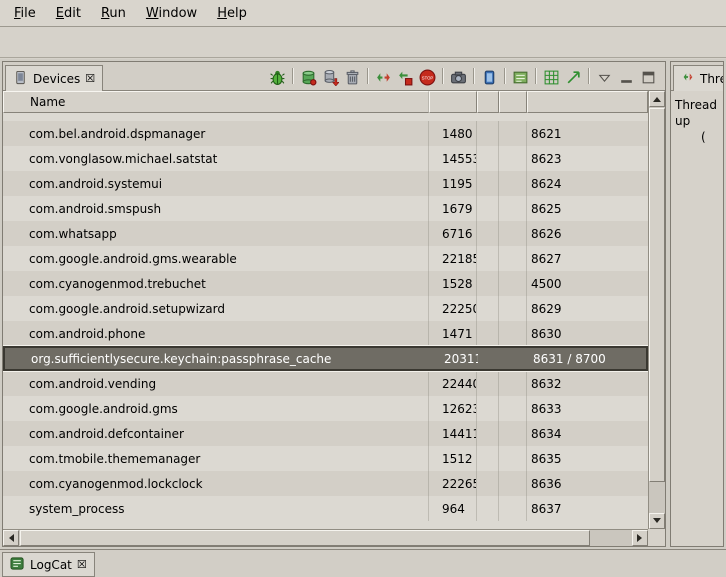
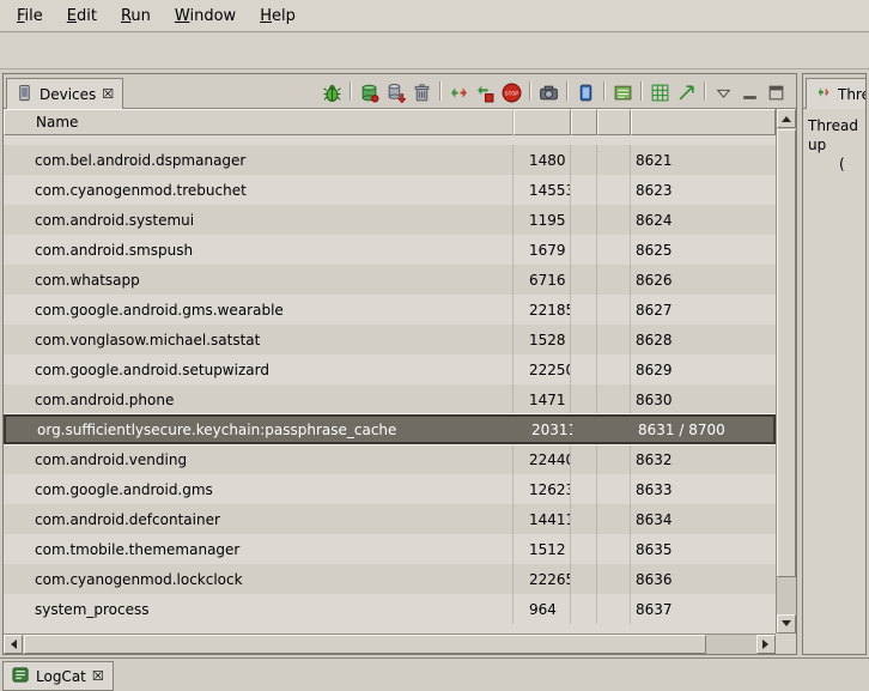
  File
  Edit
  Run
  Window
  Help
  Devices
  ☒
  Name
  com.bel.android.dspmanager
  1480
  8621
- com.vonglasow.michael.satstat
+ com.cyanogenmod.trebuchet
  14553
  8623
  com.android.systemui
  1195
  8624
  com.android.smspush
  1679
  8625
  com.whatsapp
  6716
  8626
  com.google.android.gms.wearable
  22185
  8627
- com.cyanogenmod.trebuchet
+ com.vonglasow.michael.satstat
  1528
- 4500
+ 8628
  com.google.android.setupwizard
  22250
  8629
  com.android.phone
  1471
  8630
  org.sufficientlysecure.keychain:passphrase_cache
  20311
  8631 / 8700
  com.android.vending
  22440
  8632
  com.google.android.gms
  12623
  8633
  com.android.defcontainer
  14411
  8634
  com.tmobile.thememanager
  1512
  8635
  com.cyanogenmod.lockclock
  22265
  8636
  system_process
  964
  8637
  Thread up
  (
  LogCat
  ☒
